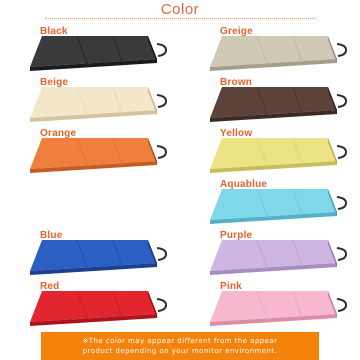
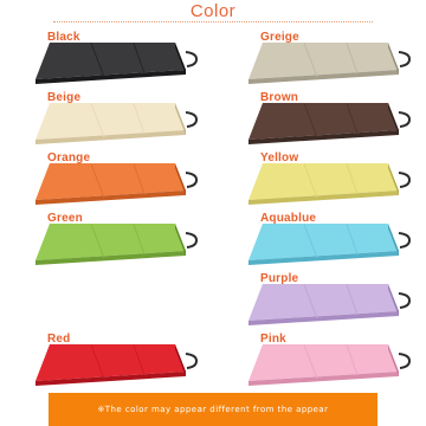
  Color
  Black
  Greige
  Beige
  Brown
  Orange
  Yellow
+ Green
  Aquablue
- Blue
  Purple
  Red
  Pink
  ※The color may appear different from the appear
- product depending on your monitor environment.
